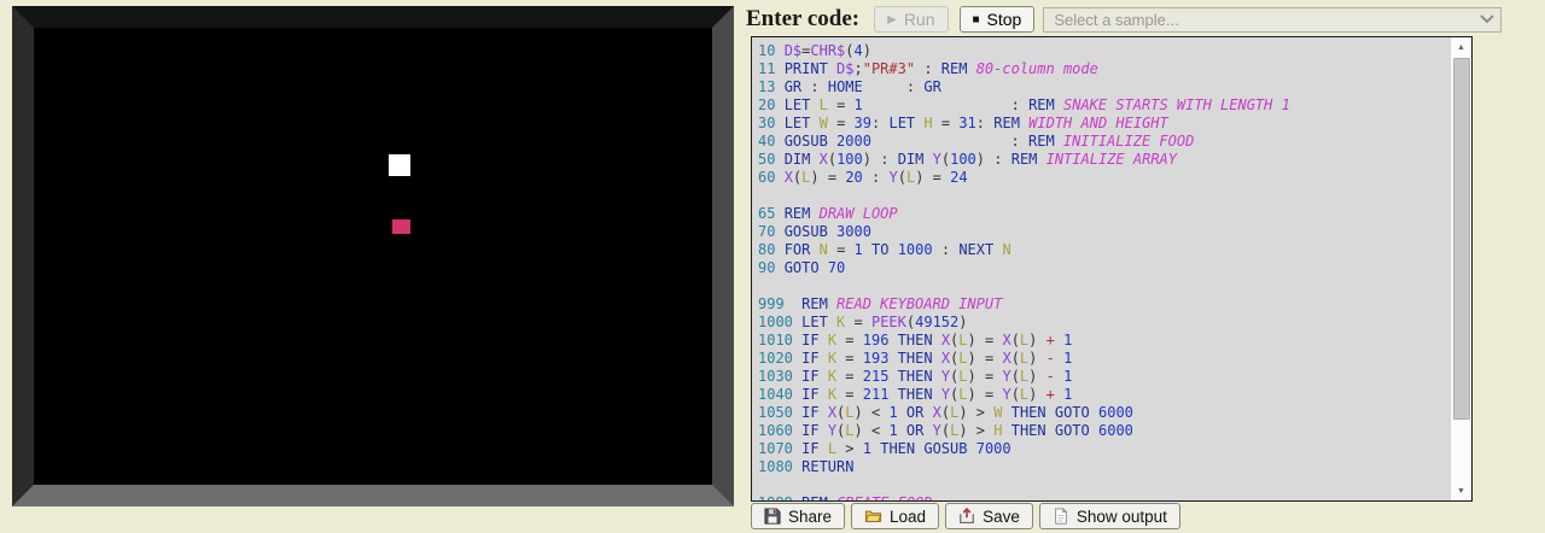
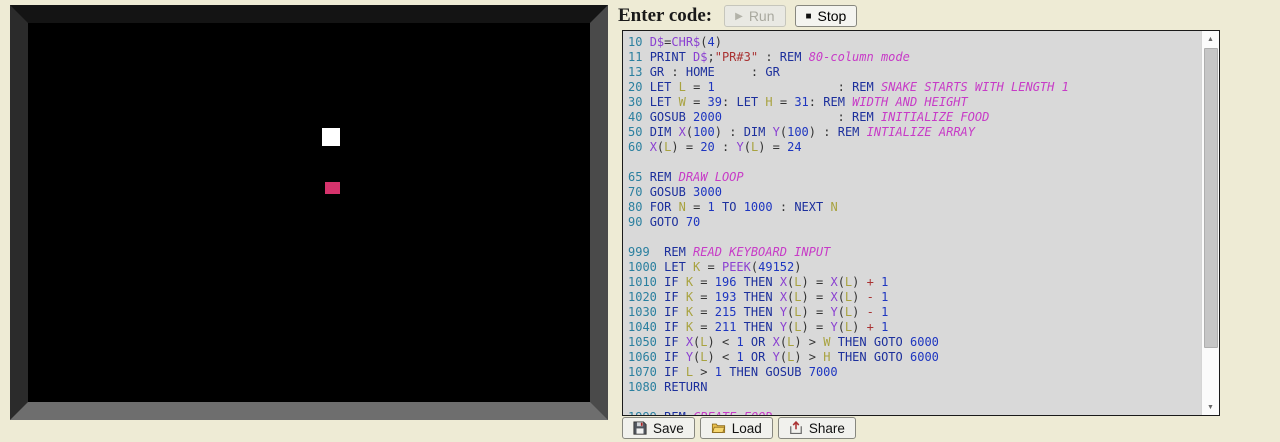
  Enter code:
  ▶
  Run
  ■
  Stop
- Select a sample...
  10 D$=CHR$(4) 11 PRINT D$;"PR#3" : REM 80-column mode 13 GR : HOME : GR 20 LET L = 1 : REM SNAKE STARTS WITH LENGTH 1 30 LET W = 39: LET H = 31: REM WIDTH AND HEIGHT 40 GOSUB 2000 : REM INITIALIZE FOOD 50 DIM X(100) : DIM Y(100) : REM INTIALIZE ARRAY 60 X(L) = 20 : Y(L) = 24 65 REM DRAW LOOP 70 GOSUB 3000 80 FOR N = 1 TO 1000 : NEXT N 90 GOTO 70 999 REM READ KEYBOARD INPUT 1000 LET K = PEEK(49152) 1010 IF K = 196 THEN X(L) = X(L) + 1 1020 IF K = 193 THEN X(L) = X(L) - 1 1030 IF K = 215 THEN Y(L) = Y(L) - 1 1040 IF K = 211 THEN Y(L) = Y(L) + 1 1050 IF X(L) < 1 OR X(L) > W THEN GOTO 6000 1060 IF Y(L) < 1 OR Y(L) > H THEN GOTO 6000 1070 IF L > 1 THEN GOSUB 7000 1080 RETURN
- Share
+ Save
  Load
- Save
+ Share
- Show output
